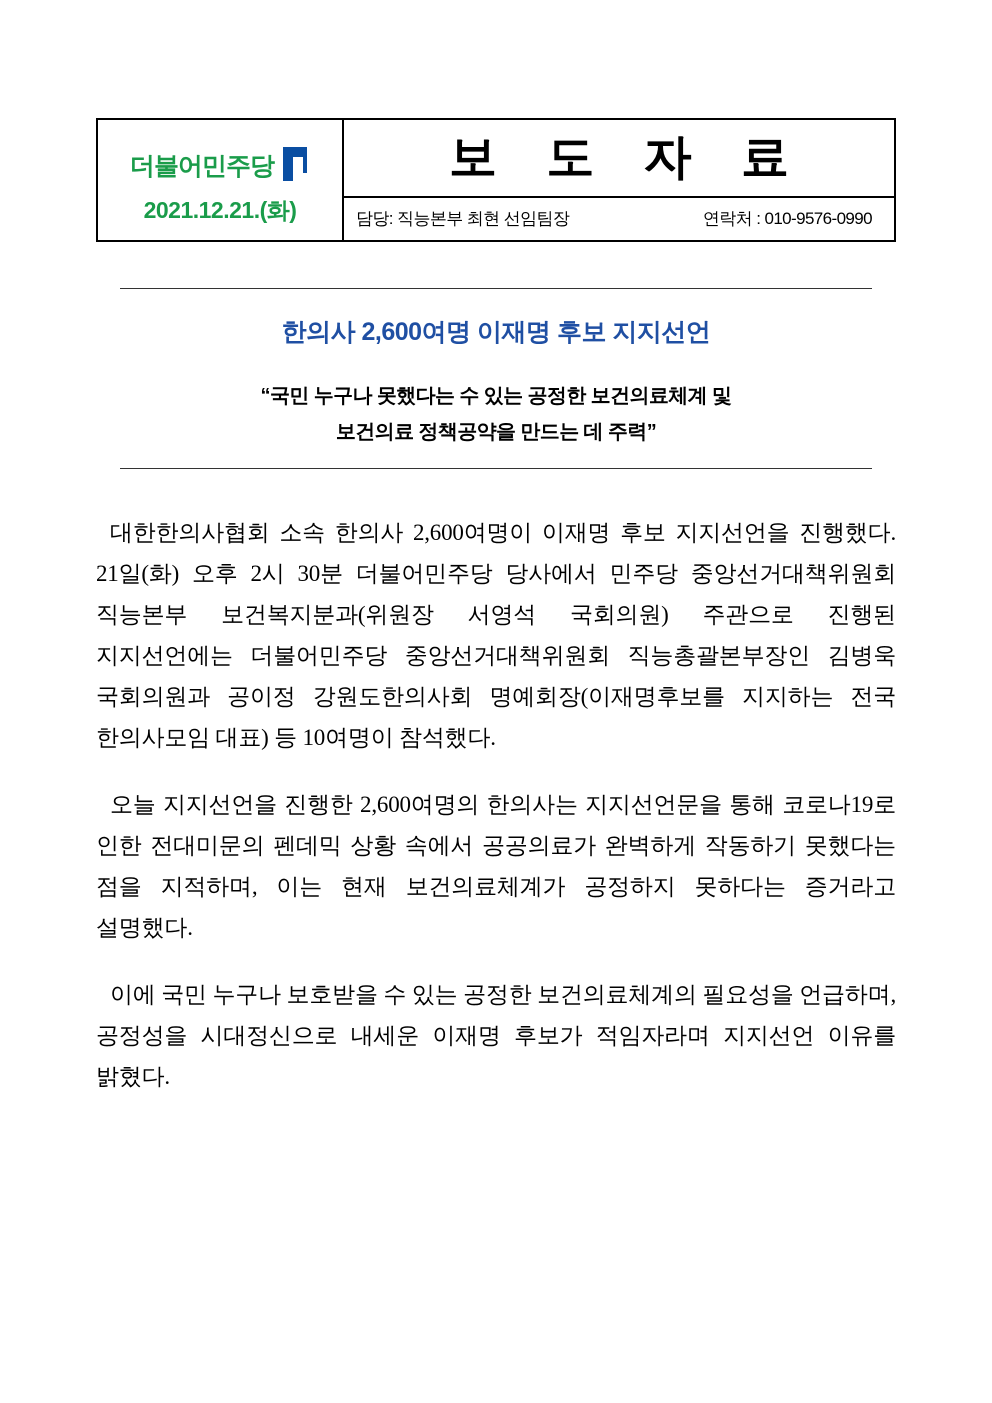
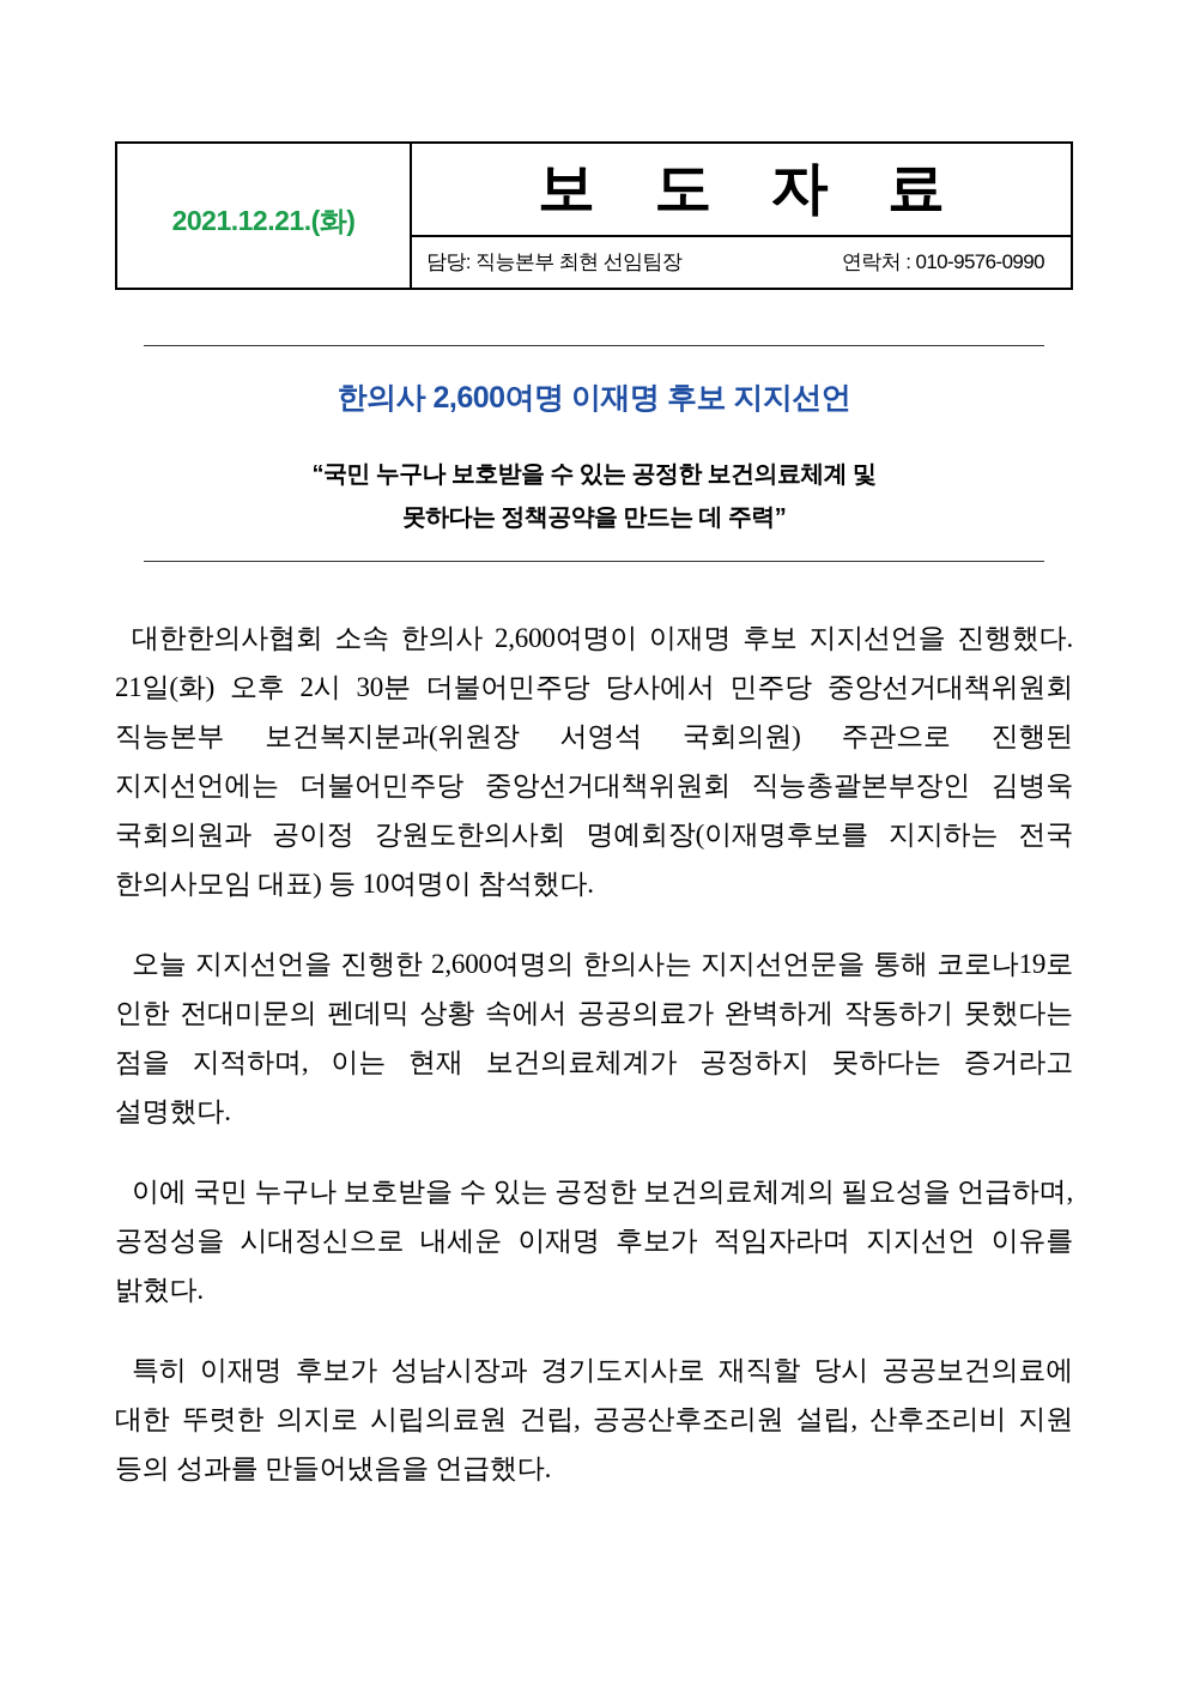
- 더불어민주당
  2021.12.21.(화)
  보 도 자 료
  담당: 직능본부 최현 선임팀장
  연락처 : 010-9576-0990
  한의사 2,600여명 이재명 후보 지지선언
- “국민 누구나 못했다는 수 있는 공정한 보건의료체계 및
+ “국민 누구나 보호받을 수 있는 공정한 보건의료체계 및
- 보건의료 정책공약을 만드는 데 주력”
+ 못하다는 정책공약을 만드는 데 주력”
  대한한의사협회 소속 한의사 2,600여명이 이재명 후보 지지선언을 진행했다. 21일(화) 오후 2시 30분 더불어민주당 당사에서 민주당 중앙선거대책위원회 직능본부 보건복지분과(위원장 서영석 국회의원) 주관으로 진행된 지지선언에는 더불어민주당 중앙선거대책위원회 직능총괄본부장인 김병욱 국회의원과 공이정 강원도한의사회 명예회장(이재명후보를 지지하는 전국 한의사모임 대표) 등 10여명이 참석했다.
  오늘 지지선언을 진행한 2,600여명의 한의사는 지지선언문을 통해 코로나19로 인한 전대미문의 펜데믹 상황 속에서 공공의료가 완벽하게 작동하기 못했다는 점을 지적하며, 이는 현재 보건의료체계가 공정하지 못하다는 증거라고 설명했다.
  이에 국민 누구나 보호받을 수 있는 공정한 보건의료체계의 필요성을 언급하며, 공정성을 시대정신으로 내세운 이재명 후보가 적임자라며 지지선언 이유를 밝혔다.
+ 특히 이재명 후보가 성남시장과 경기도지사로 재직할 당시 공공보건의료에 대한 뚜렷한 의지로 시립의료원 건립, 공공산후조리원 설립, 산후조리비 지원 등의 성과를 만들어냈음을 언급했다.
